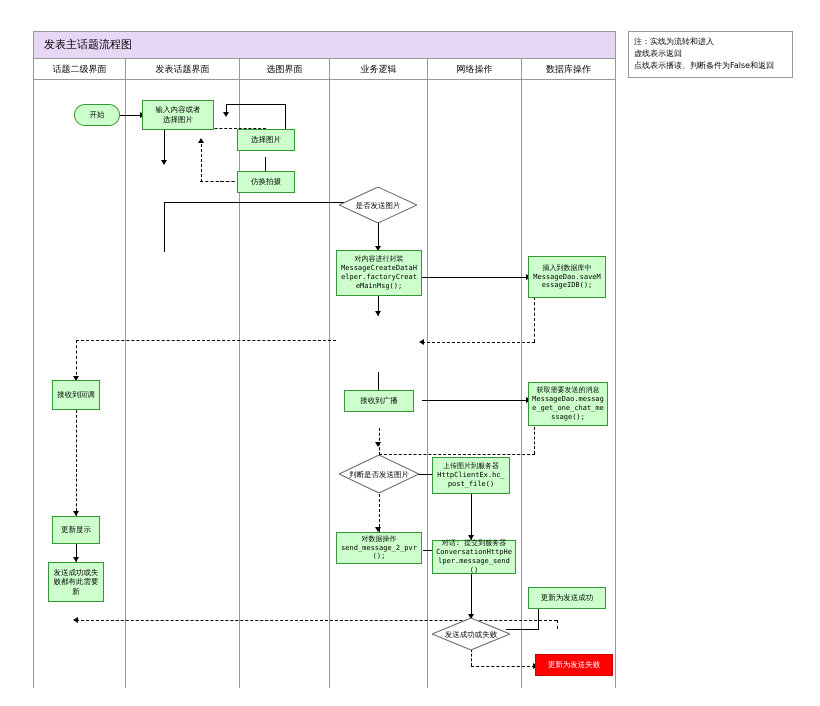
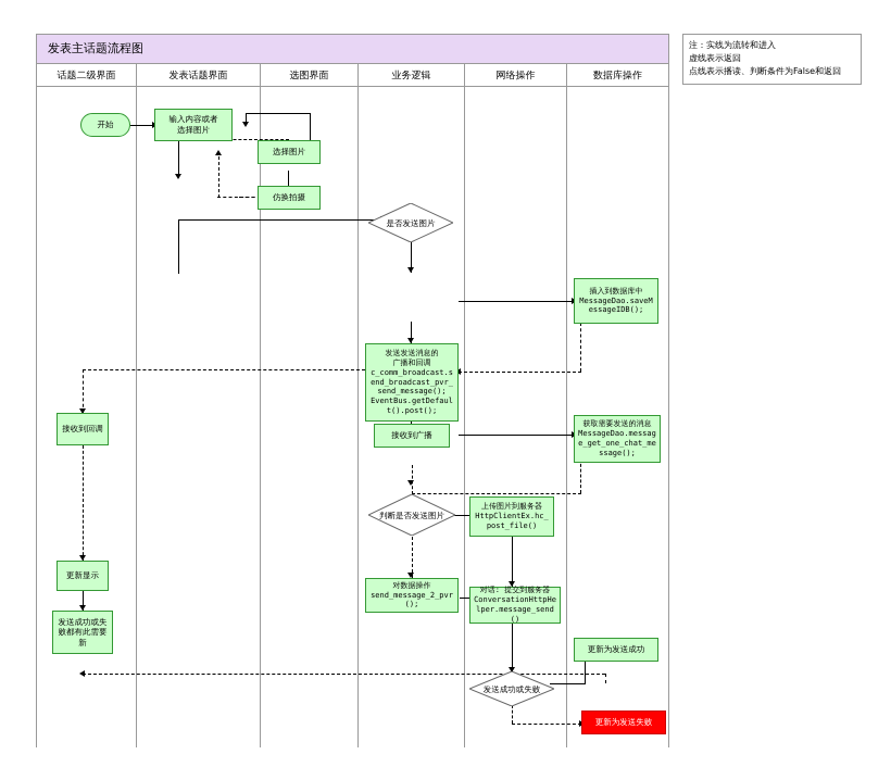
  注：实线为流转和进入
  虚线表示返回
  点线表示播读、判断条件为False和返回
  发表主话题流程图
  话题二级界面
  发表话题界面
  选图界面
  业务逻辑
  网络操作
  数据库操作
  开始
  输入内容或者
  选择图片
  选择图片
  仿换拍摄
  是否发送图片
- 对内容进行封装
- MessageCreateDataHelper.factoryCreateMainMsg();
  插入到数据库中
  MessageDao.saveMessageIDB();
+ 发送发送消息的
+ 广播和回调
+ c_comm_broadcast.send_broadcast_pvr_send_message();
+ EventBus.getDefault().post();
  接收到回调
  接收到广播
  获取需要发送的消息
  MessageDao.message_get_one_chat_message();
  更新显示
  发送成功或失
  败都有此需要
  新
  判断是否发送图片
  上传图片到服务器
  HttpClientEx.hc_post_file()
  对数据操作
  send_message_2_pvr();
  对话: 提交到服务器
  ConversationHttpHelper.message_send()
  发送成功或失败
  更新为发送成功
  更新为发送失败
